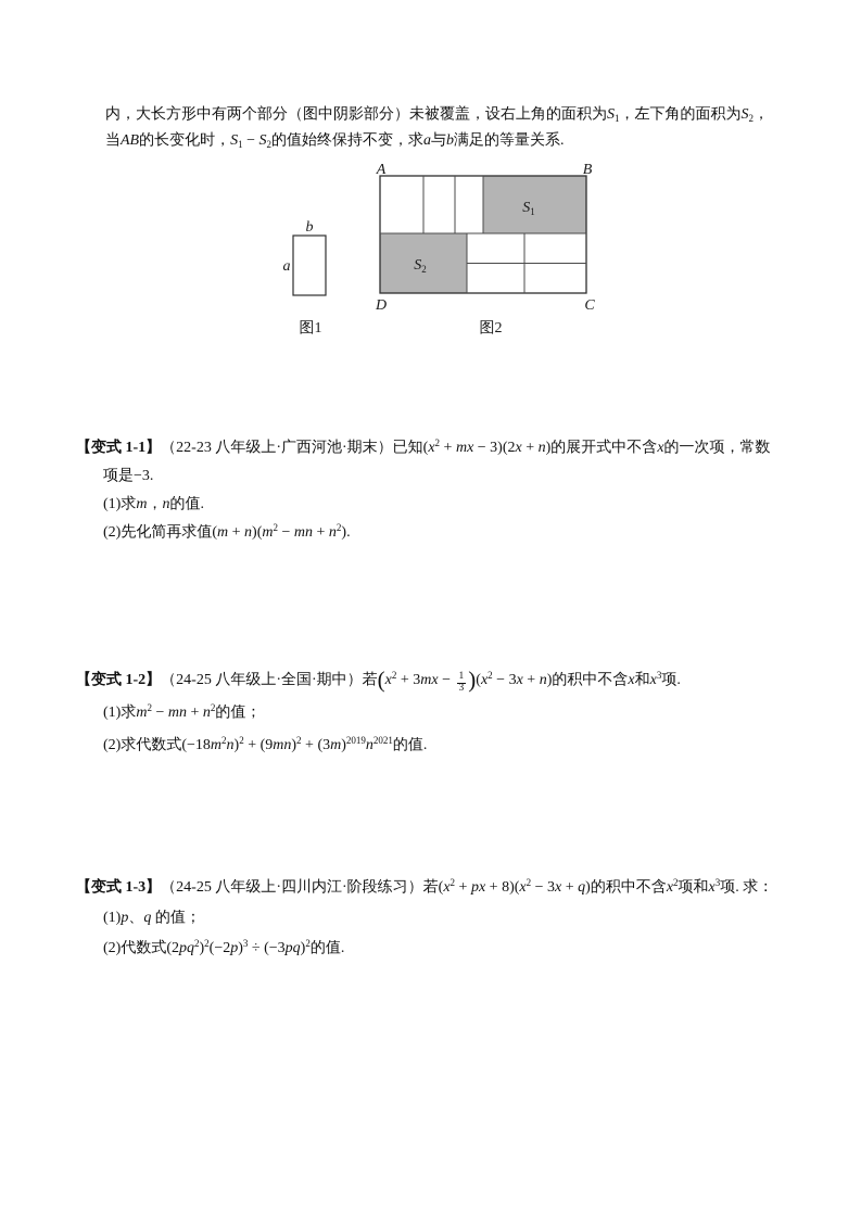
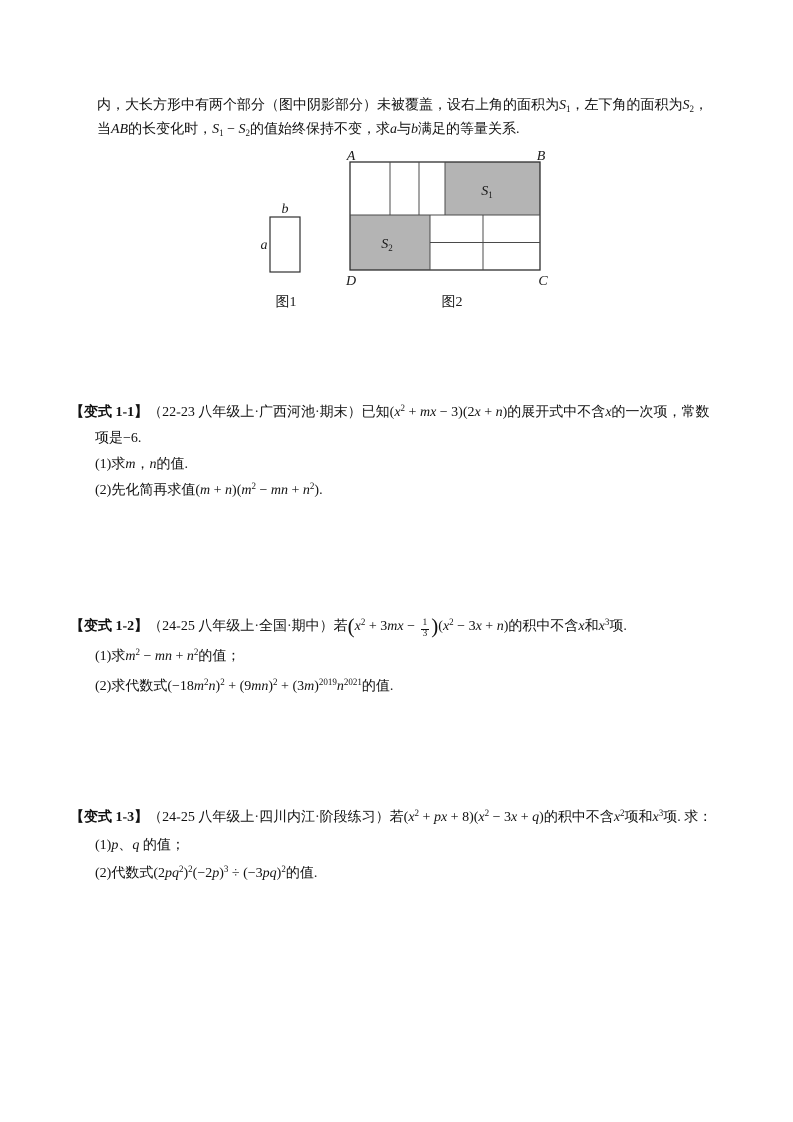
  内，大长方形中有两个部分（图中阴影部分）未被覆盖，设右上角的面积为S1，左下角的面积为S2，
  当AB的长变化时，S1 − S2的值始终保持不变，求a与b满足的等量关系.
  b
  a
  图1
  A
  B
  D
  C
  S1
  S2
  图2
  【变式 1-1】（22-23 八年级上·广西河池·期末）已知(x2 + mx − 3)(2x + n)的展开式中不含x的一次项，常数
- 项是−3.
+ 项是−6.
  (1)求m，n的值.
  (2)先化简再求值(m + n)(m2 − mn + n2).
  【变式 1-2】（24-25 八年级上·全国·期中）若(x2 + 3mx −
  1
  3
  )(x2 − 3x + n)的积中不含x和x3项.
  (1)求m2 − mn + n2的值；
  (2)求代数式(−18m2n)2 + (9mn)2 + (3m)2019n2021的值.
  【变式 1-3】（24-25 八年级上·四川内江·阶段练习）若(x2 + px + 8)(x2 − 3x + q)的积中不含x2项和x3项. 求：
  (1)p、q 的值；
  (2)代数式(2pq2)2(−2p)3 ÷ (−3pq)2的值.
